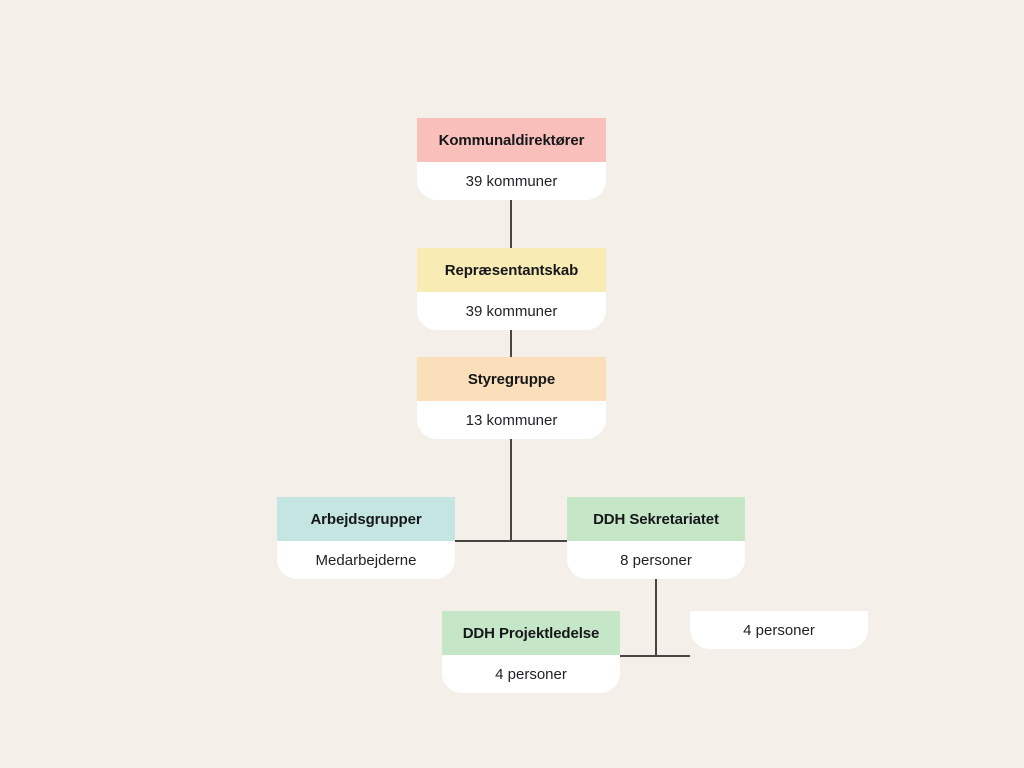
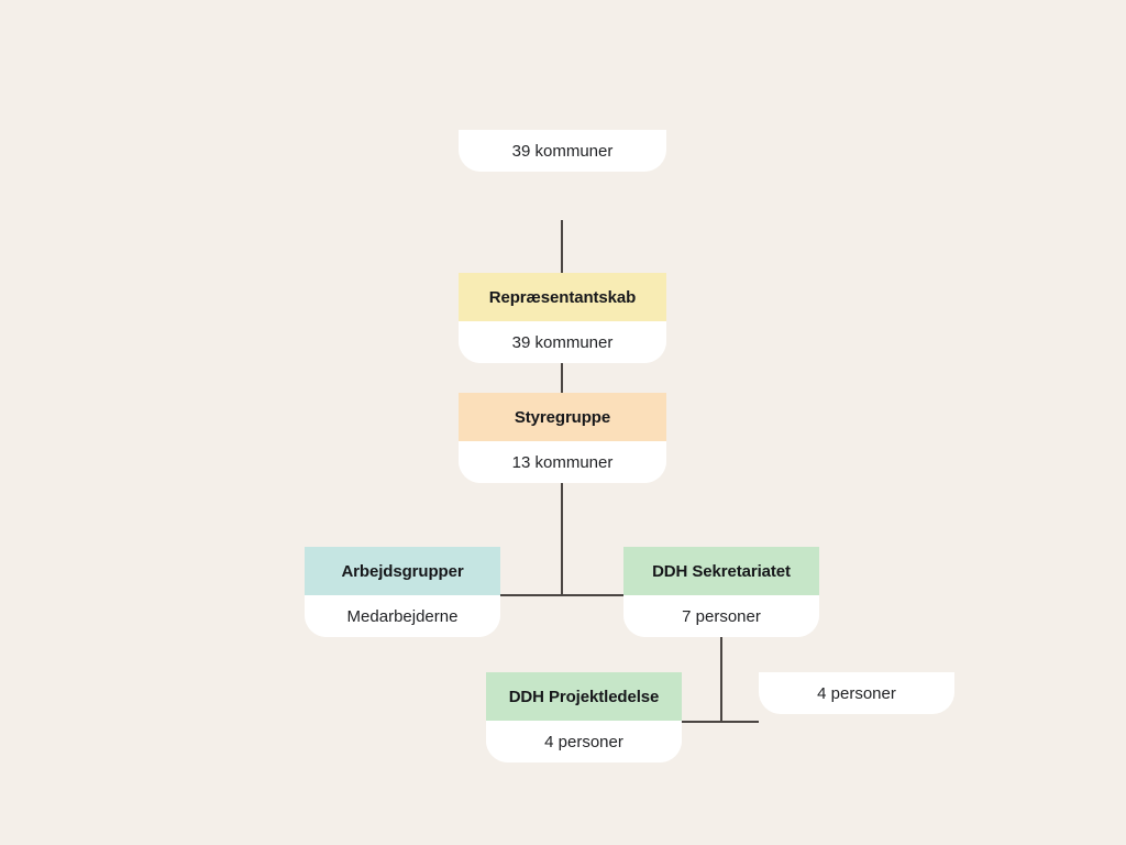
- Kommunaldirektører
  39 kommuner
  Repræsentantskab
  39 kommuner
  Styregruppe
  13 kommuner
  Arbejdsgrupper
  Medarbejderne
  DDH Sekretariatet
- 8 personer
+ 7 personer
  DDH Projektledelse
  4 personer
  4 personer
